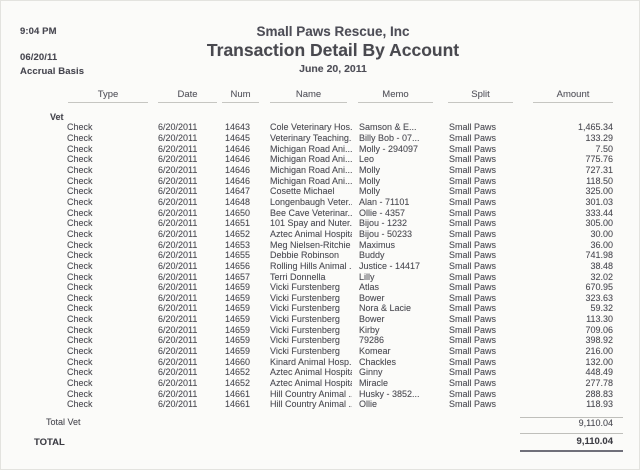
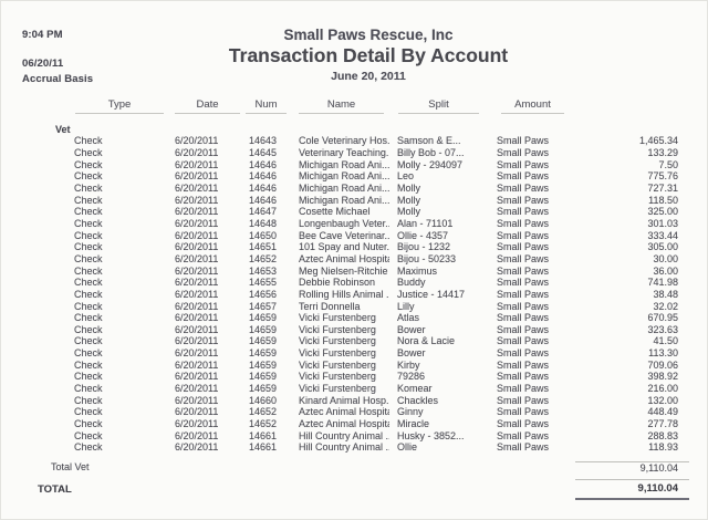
  9:04 PM
  06/20/11
  Accrual Basis
  Small Paws Rescue, Inc
  Transaction Detail By Account
  June 20, 2011
  Type
  Date
  Num
  Name
- Memo
  Split
  Amount
  Vet
  Check
  6/20/2011
  14643
  Cole Veterinary Hos.
  Samson & E...
  Small Paws
  1,465.34
  Check
  6/20/2011
  14645
  Veterinary Teaching.
  Billy Bob - 07...
  Small Paws
  133.29
  Check
  6/20/2011
  14646
  Michigan Road Ani...
  Molly - 294097
  Small Paws
  7.50
  Check
  6/20/2011
  14646
  Michigan Road Ani...
  Leo
  Small Paws
  775.76
  Check
  6/20/2011
  14646
  Michigan Road Ani...
  Molly
  Small Paws
  727.31
  Check
  6/20/2011
  14646
  Michigan Road Ani...
  Molly
  Small Paws
  118.50
  Check
  6/20/2011
  14647
  Cosette Michael
  Molly
  Small Paws
  325.00
  Check
  6/20/2011
  14648
  Longenbaugh Veter..
  Alan - 71101
  Small Paws
  301.03
  Check
  6/20/2011
  14650
  Bee Cave Veterinar..
  Ollie - 4357
  Small Paws
  333.44
  Check
  6/20/2011
  14651
  101 Spay and Nuter.
  Bijou - 1232
  Small Paws
  305.00
  Check
  6/20/2011
  14652
  Aztec Animal Hospit
  Bijou - 50233
  Small Paws
  30.00
  Check
  6/20/2011
  14653
  Meg Nielsen-Ritchie
  Maximus
  Small Paws
  36.00
  Check
  6/20/2011
  14655
  Debbie Robinson
  Buddy
  Small Paws
  741.98
  Check
  6/20/2011
  14656
  Rolling Hills Animal .
  Justice - 14417
  Small Paws
  38.48
  Check
  6/20/2011
  14657
  Terri Donnella
  Lilly
  Small Paws
  32.02
  Check
  6/20/2011
  14659
  Vicki Furstenberg
  Atlas
  Small Paws
  670.95
  Check
  6/20/2011
  14659
  Vicki Furstenberg
  Bower
  Small Paws
  323.63
  Check
  6/20/2011
  14659
  Vicki Furstenberg
  Nora & Lacie
  Small Paws
- 59.32
+ 41.50
  Check
  6/20/2011
  14659
  Vicki Furstenberg
  Bower
  Small Paws
  113.30
  Check
  6/20/2011
  14659
  Vicki Furstenberg
  Kirby
  Small Paws
  709.06
  Check
  6/20/2011
  14659
  Vicki Furstenberg
  79286
  Small Paws
  398.92
  Check
  6/20/2011
  14659
  Vicki Furstenberg
  Komear
  Small Paws
  216.00
  Check
  6/20/2011
  14660
  Kinard Animal Hosp.
  Chackles
  Small Paws
  132.00
  Check
  6/20/2011
  14652
  Aztec Animal Hospit
  Ginny
  Small Paws
  448.49
  Check
  6/20/2011
  14652
  Aztec Animal Hospit
  Miracle
  Small Paws
  277.78
  Check
  6/20/2011
  14661
  Hill Country Animal .
  Husky - 3852...
  Small Paws
  288.83
  Check
  6/20/2011
  14661
  Hill Country Animal .
  Ollie
  Small Paws
  118.93
  Total Vet
  9,110.04
  TOTAL
  9,110.04
